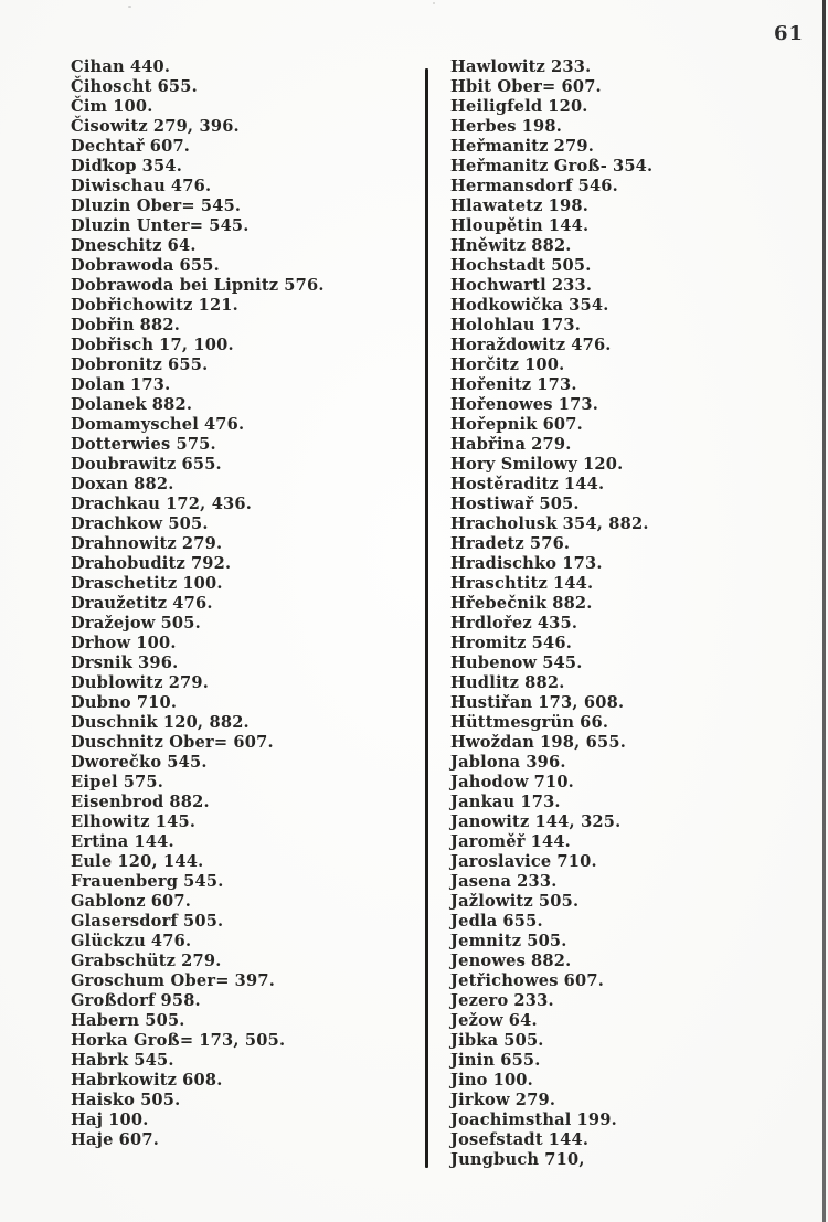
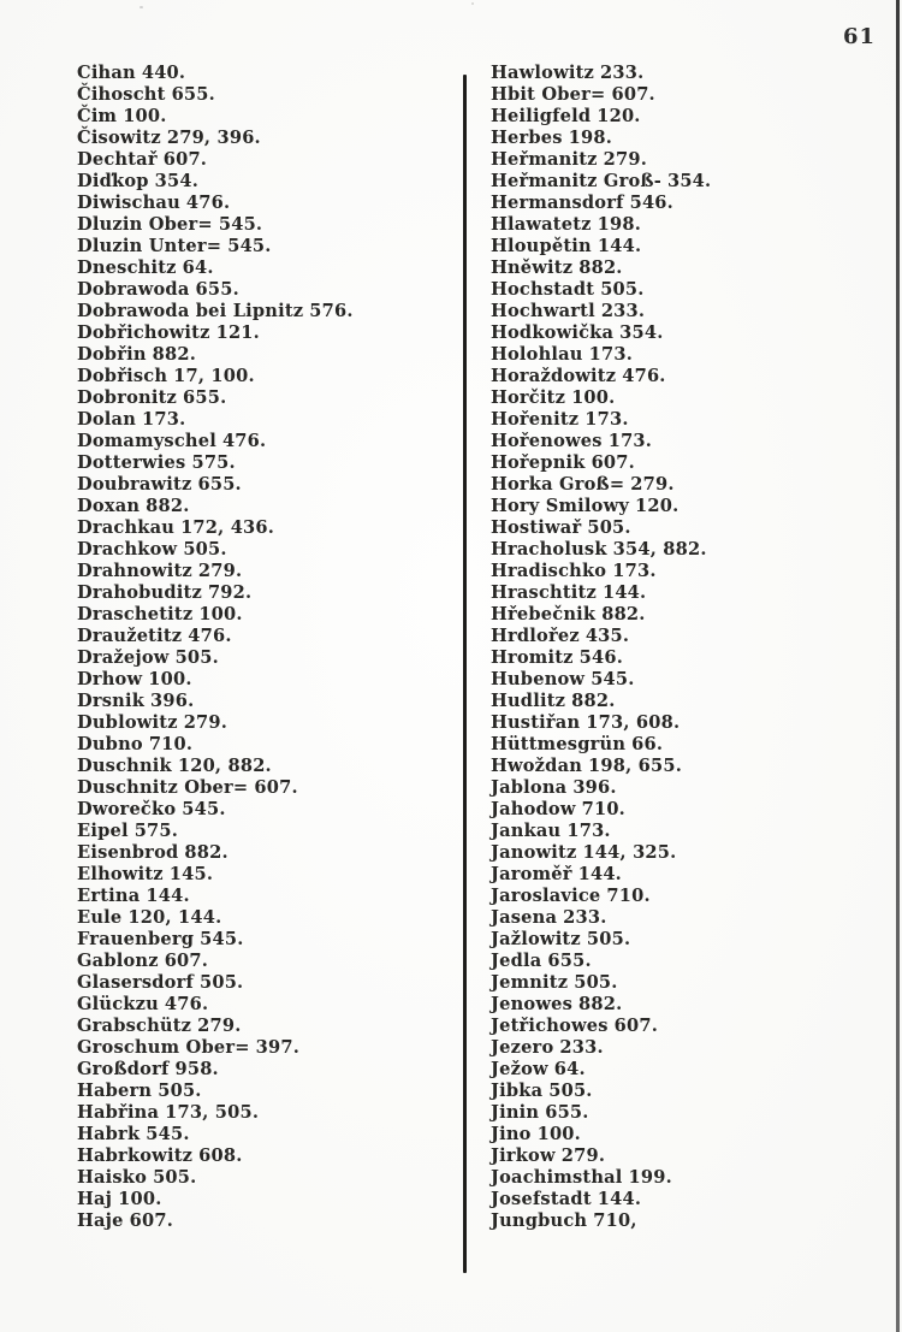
  61
  Cihan 440.
  Čihoscht 655.
  Čim 100.
  Čisowitz 279, 396.
  Dechtař 607.
  Diďkop 354.
  Diwischau 476.
  Dluzin Ober= 545.
  Dluzin Unter= 545.
  Dneschitz 64.
  Dobrawoda 655.
  Dobrawoda bei Lipnitz 576.
  Dobřichowitz 121.
  Dobřin 882.
  Dobřisch 17, 100.
  Dobronitz 655.
  Dolan 173.
- Dolanek 882.
  Domamyschel 476.
  Dotterwies 575.
  Doubrawitz 655.
  Doxan 882.
  Drachkau 172, 436.
  Drachkow 505.
  Drahnowitz 279.
  Drahobuditz 792.
  Draschetitz 100.
  Draužetitz 476.
  Dražejow 505.
  Drhow 100.
  Drsnik 396.
  Dublowitz 279.
  Dubno 710.
  Duschnik 120, 882.
  Duschnitz Ober= 607.
  Dworečko 545.
  Eipel 575.
  Eisenbrod 882.
  Elhowitz 145.
  Ertina 144.
  Eule 120, 144.
  Frauenberg 545.
  Gablonz 607.
  Glasersdorf 505.
  Glückzu 476.
  Grabschütz 279.
  Groschum Ober= 397.
  Großdorf 958.
  Habern 505.
- Horka Groß= 173, 505.
+ Habřina 173, 505.
  Habrk 545.
  Habrkowitz 608.
  Haisko 505.
  Haj 100.
  Haje 607.
  Hawlowitz 233.
  Hbit Ober= 607.
  Heiligfeld 120.
  Herbes 198.
  Heřmanitz 279.
  Heřmanitz Groß- 354.
  Hermansdorf 546.
  Hlawatetz 198.
  Hloupětin 144.
  Hněwitz 882.
  Hochstadt 505.
  Hochwartl 233.
  Hodkowička 354.
  Holohlau 173.
  Horaždowitz 476.
  Horčitz 100.
  Hořenitz 173.
  Hořenowes 173.
  Hořepnik 607.
- Habřina 279.
+ Horka Groß= 279.
  Hory Smilowy 120.
- Hostěraditz 144.
  Hostiwař 505.
  Hracholusk 354, 882.
- Hradetz 576.
  Hradischko 173.
  Hraschtitz 144.
  Hřebečnik 882.
  Hrdlořez 435.
  Hromitz 546.
  Hubenow 545.
  Hudlitz 882.
  Hustiřan 173, 608.
  Hüttmesgrün 66.
  Hwoždan 198, 655.
  Jablona 396.
  Jahodow 710.
  Jankau 173.
  Janowitz 144, 325.
  Jaroměř 144.
  Jaroslavice 710.
  Jasena 233.
  Jažlowitz 505.
  Jedla 655.
  Jemnitz 505.
  Jenowes 882.
  Jetřichowes 607.
  Jezero 233.
  Ježow 64.
  Jibka 505.
  Jinin 655.
  Jino 100.
  Jirkow 279.
  Joachimsthal 199.
  Josefstadt 144.
  Jungbuch 710,
